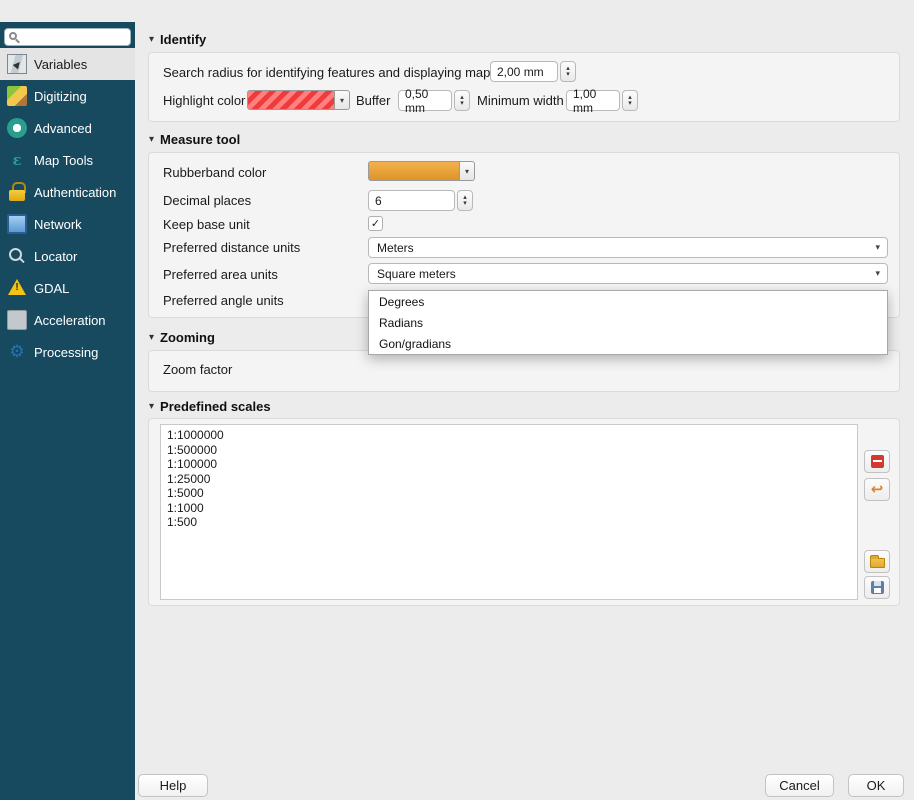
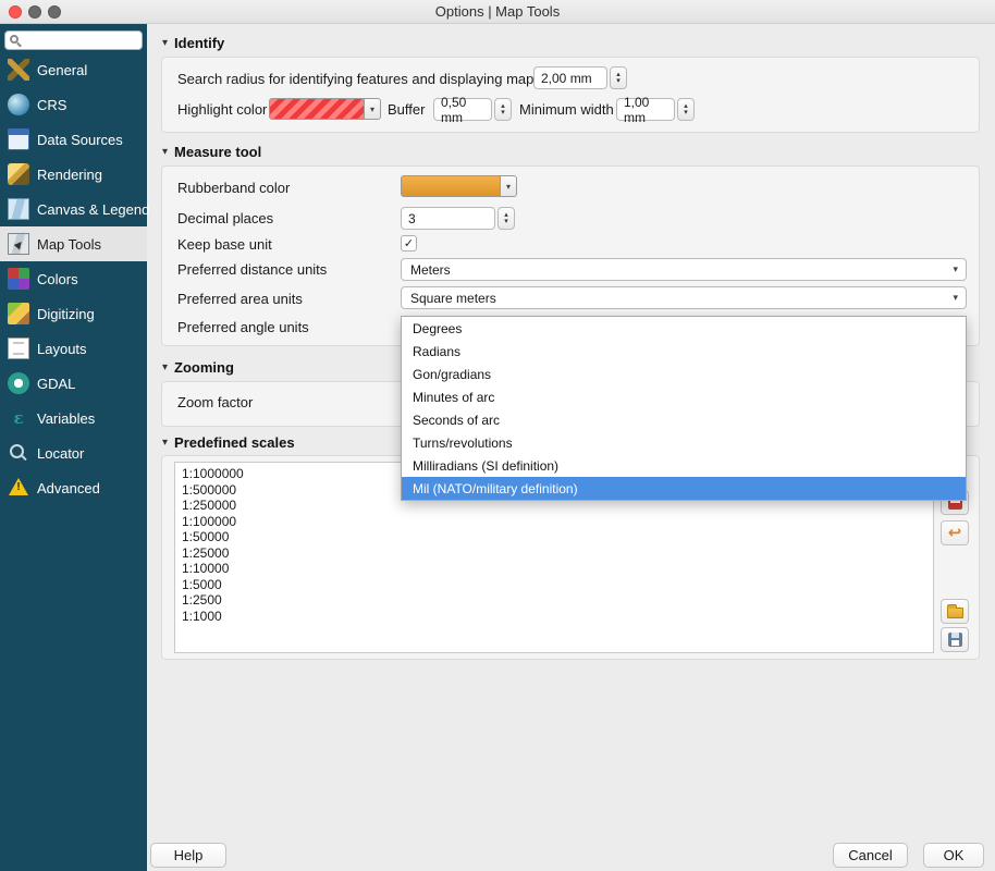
+ Options | Map Tools
+ General
+ CRS
+ Data Sources
+ Rendering
+ Canvas & Legend
- Variables
+ Map Tools
+ Colors
  Digitizing
+ Layouts
- Advanced
+ GDAL
- Map Tools
+ Variables
- Authentication
- Network
  Locator
- GDAL
+ Advanced
- Acceleration
- Processing
  ▾
  Identify
  Search radius for identifying features and displaying map
  2,00 mm
  Highlight color
  ▾
  Buffer
  0,50 mm
  Minimum width
  1,00 mm
  ▾
  Measure tool
  Rubberband color
  ▾
  Decimal places
- 6
+ 3
  Keep base unit
  ✓
  Preferred distance units
  Meters
  ▾
  Preferred area units
  Square meters
  ▾
  Preferred angle units
  ▾
  Zooming
  Zoom factor
  ▾
  Predefined scales
  1:1000000
  1:500000
+ 1:250000
  1:100000
+ 1:50000
  1:25000
+ 1:10000
  1:5000
+ 1:2500
  1:1000
- 1:500
  ↩
  Degrees
  Radians
  Gon/gradians
+ Minutes of arc
+ Seconds of arc
+ Turns/revolutions
+ Milliradians (SI definition)
+ Mil (NATO/military definition)
  Help
  Cancel
  OK
